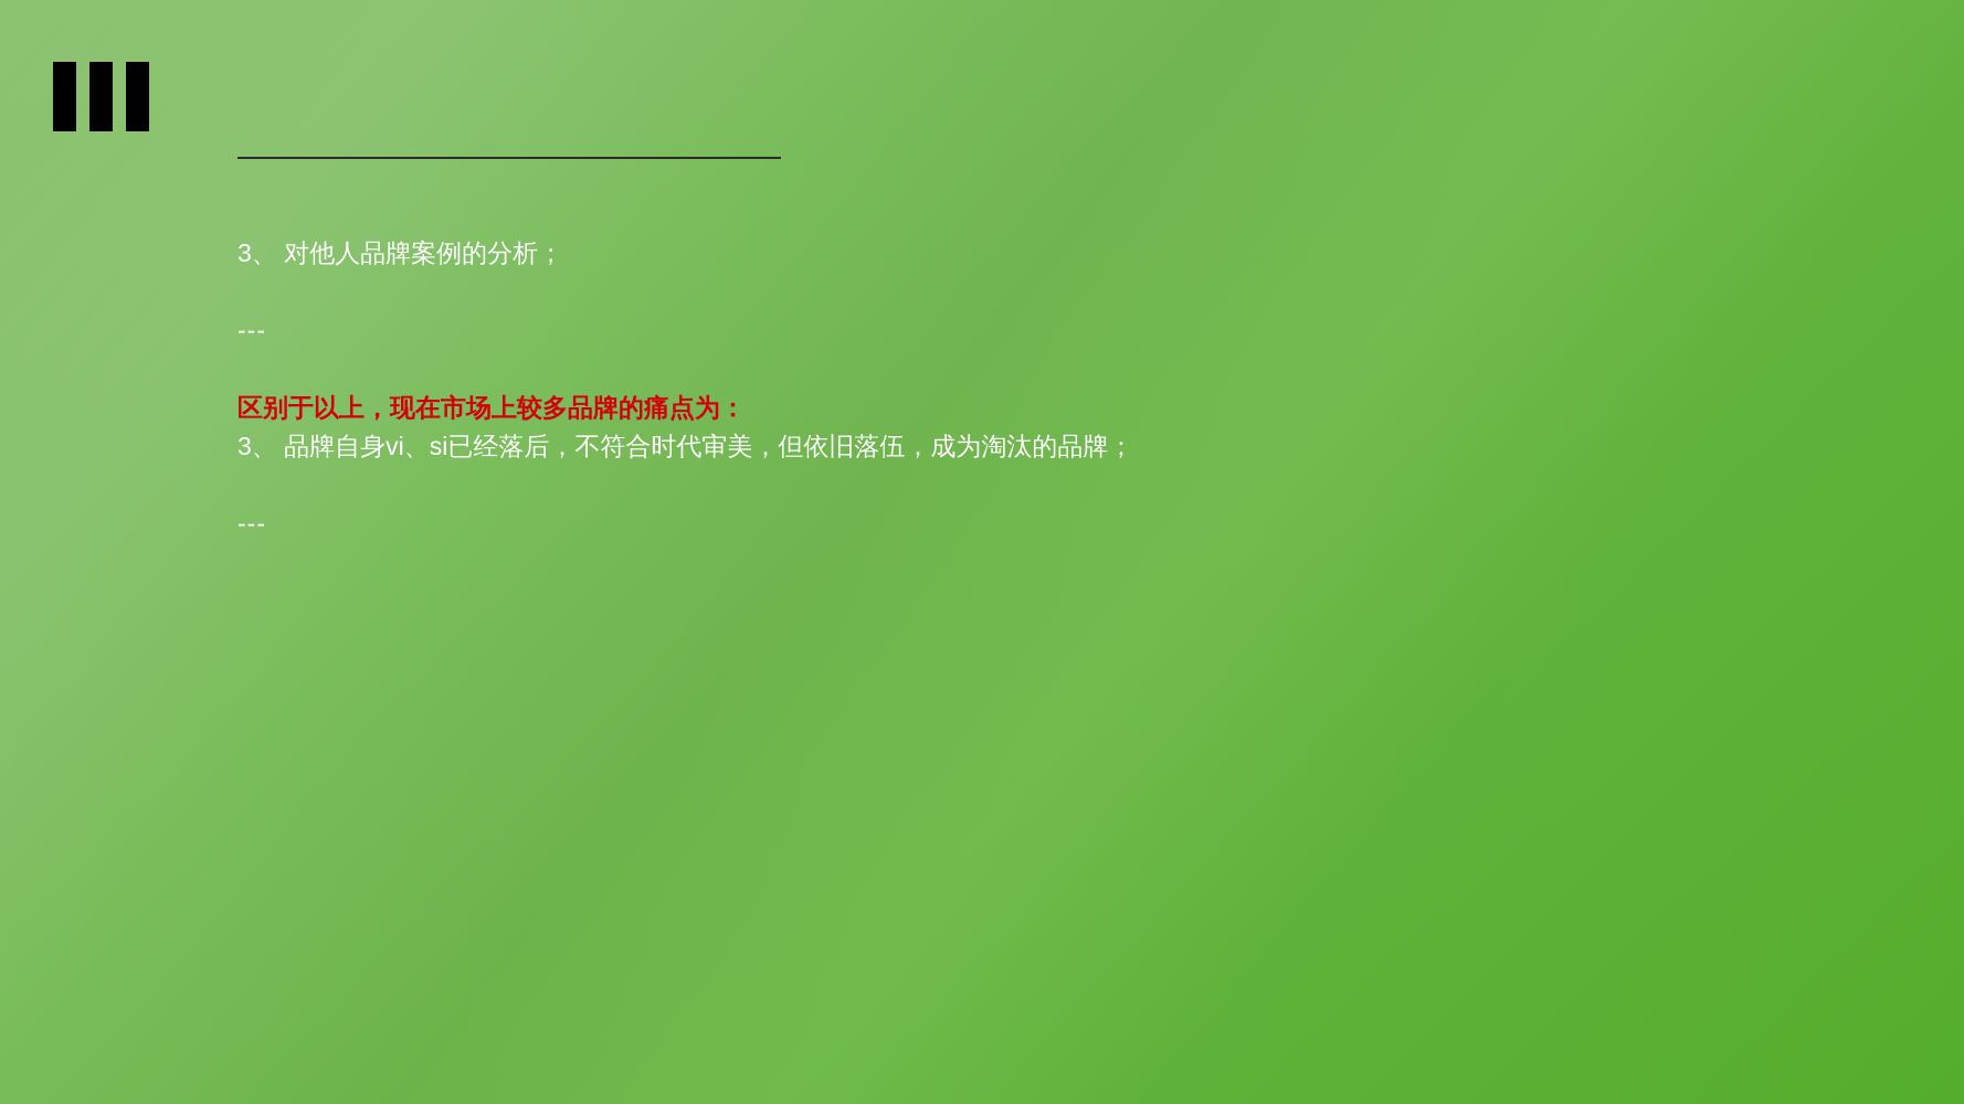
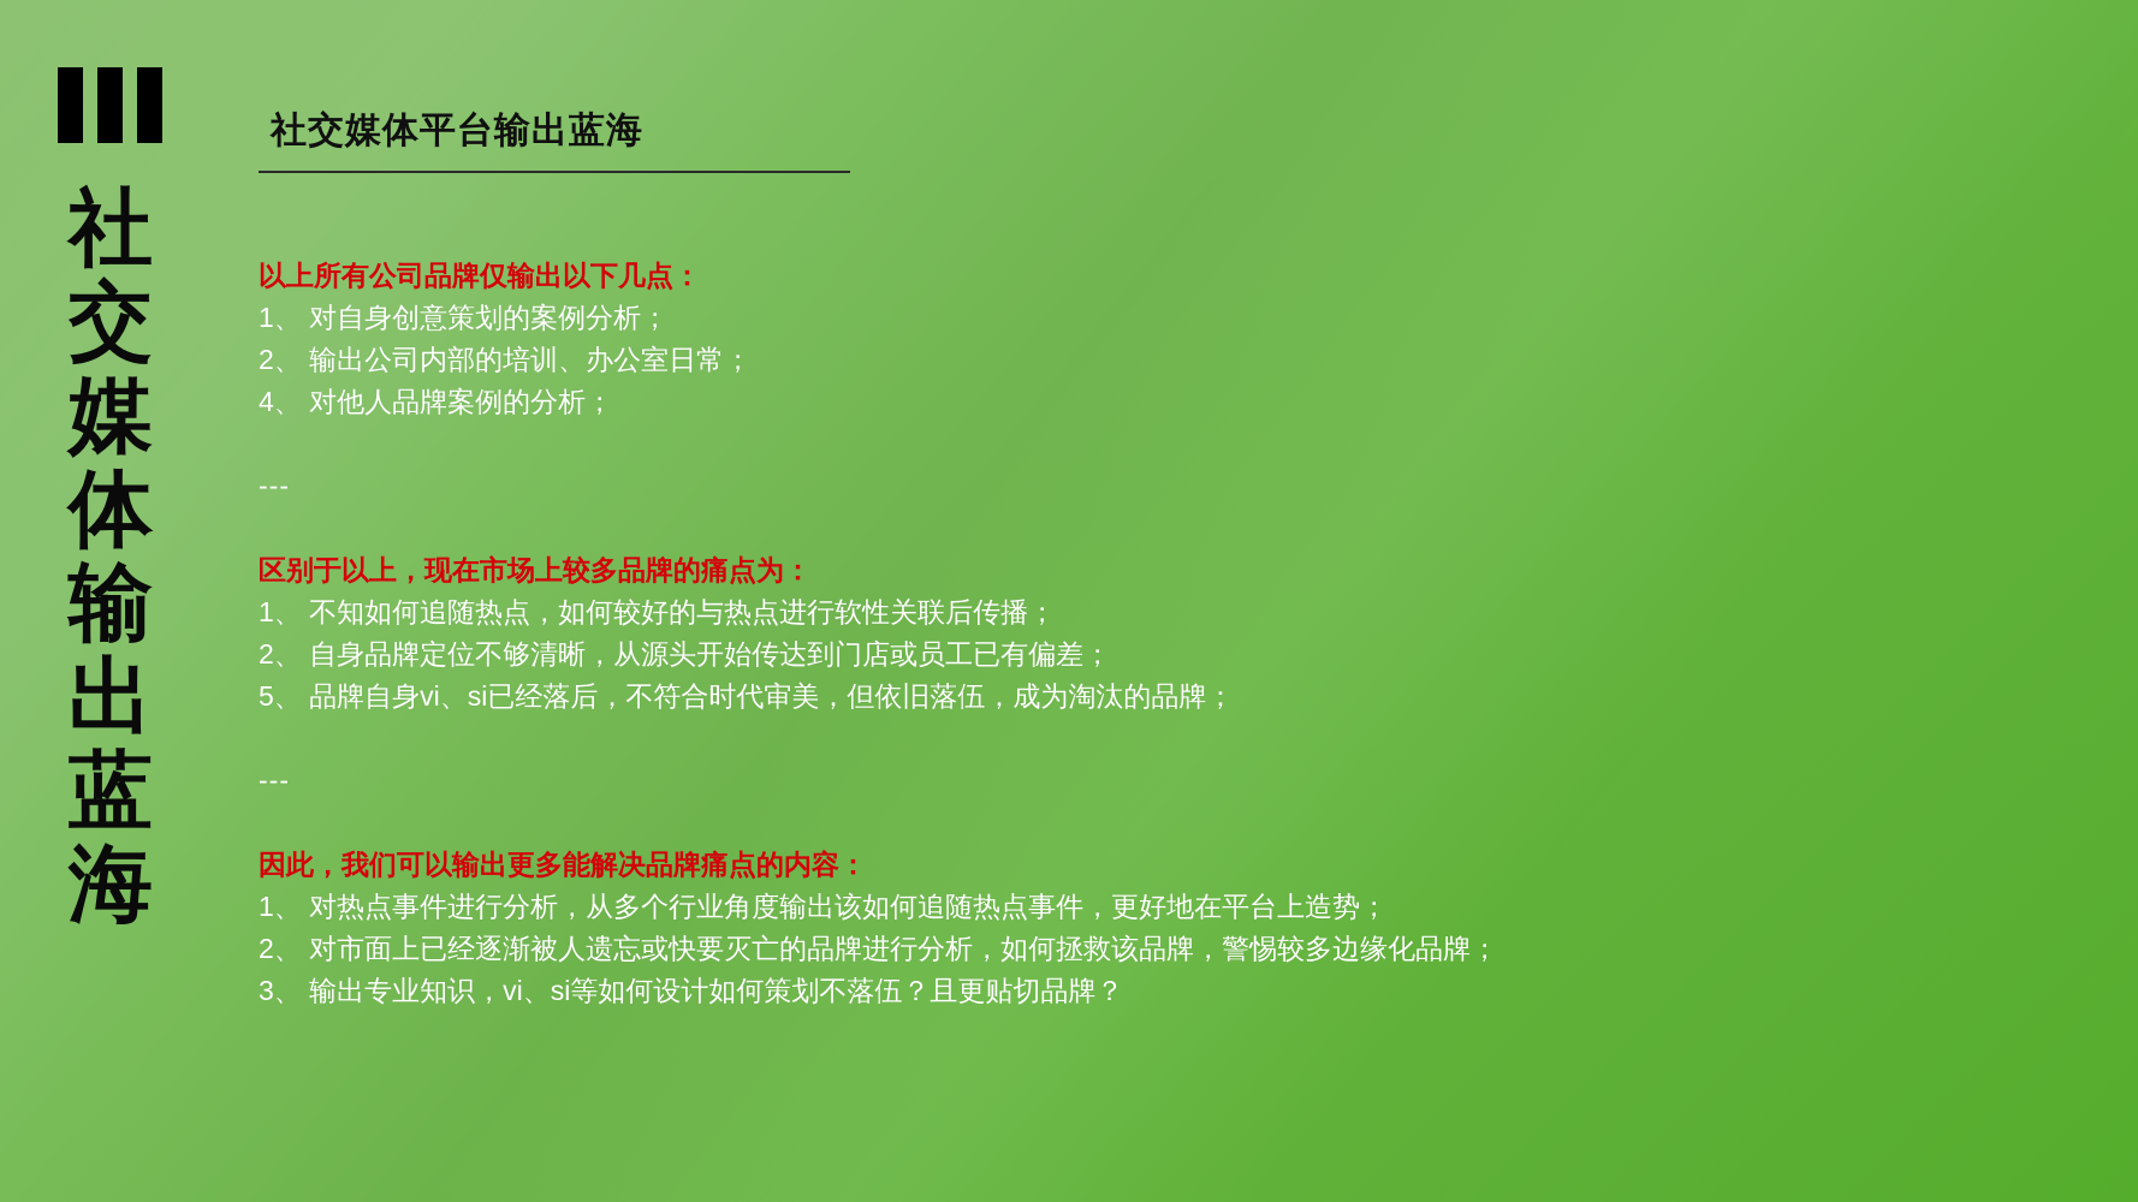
+ 社
+ 交
+ 媒
+ 体
+ 输
+ 出
+ 蓝
+ 海
+ 社交媒体平台输出蓝海
+ 以上所有公司品牌仅输出以下几点：
+ 1、 对自身创意策划的案例分析；
+ 2、 输出公司内部的培训、办公室日常；
- 3、 对他人品牌案例的分析；
+ 4、 对他人品牌案例的分析；
  ---
  区别于以上，现在市场上较多品牌的痛点为：
+ 1、 不知如何追随热点，如何较好的与热点进行软性关联后传播；
+ 2、 自身品牌定位不够清晰，从源头开始传达到门店或员工已有偏差；
- 3、 品牌自身vi、si已经落后，不符合时代审美，但依旧落伍，成为淘汰的品牌；
+ 5、 品牌自身vi、si已经落后，不符合时代审美，但依旧落伍，成为淘汰的品牌；
  ---
+ 因此，我们可以输出更多能解决品牌痛点的内容：
+ 1、 对热点事件进行分析，从多个行业角度输出该如何追随热点事件，更好地在平台上造势；
+ 2、 对市面上已经逐渐被人遗忘或快要灭亡的品牌进行分析，如何拯救该品牌，警惕较多边缘化品牌；
+ 3、 输出专业知识，vi、si等如何设计如何策划不落伍？且更贴切品牌？
